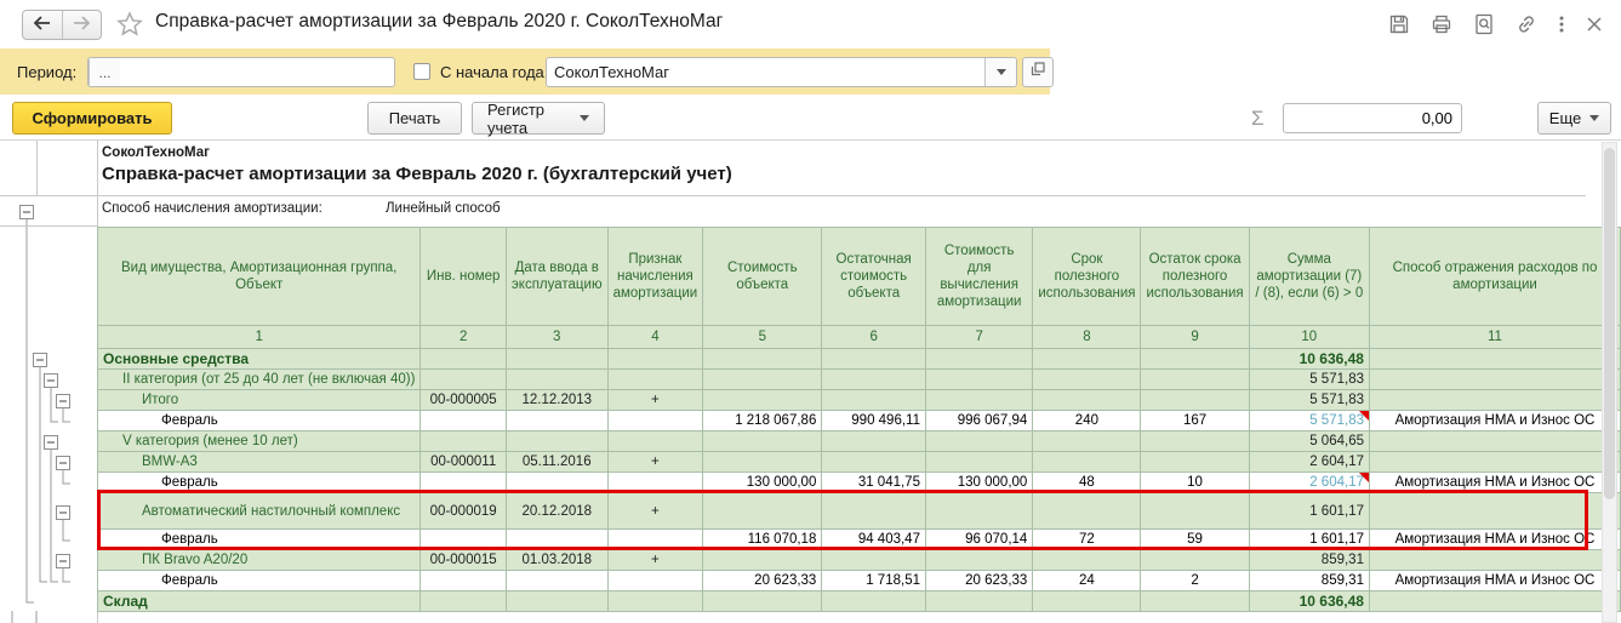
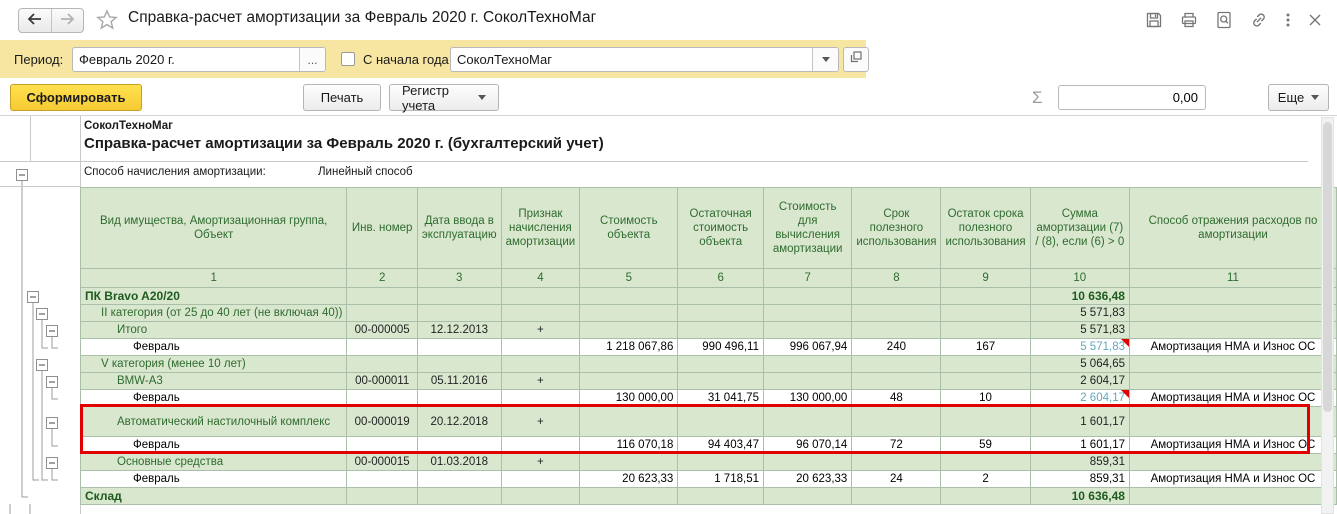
  Справка-расчет амортизации за Февраль 2020 г. СоколТехноМаг
  Период:
  С начала года
+ Февраль 2020 г.
  ...
  СоколТехноМаг
  Сформировать
  Печать
  Регистр учета
  Σ
  0,00
  Еще
  СоколТехноМаг
  Справка-расчет амортизации за Февраль 2020 г. (бухгалтерский учет)
  Способ начисления амортизации:
  Линейный способ
  Вид имущества, Амортизационная группа, Объект	Инв. номер	Дата ввода в эксплуатацию	Признак начисления амортизации	Стоимость объекта	Остаточная стоимость объекта	Стоимость для вычисления амортизации	Срок полезного использования	Остаток срока полезного использования	Сумма амортизации (7) / (8), если (6) > 0	Способ отражения расходов по амортизации
  1	2	3	4	5	6	7	8	9	10	11
- Основные средства									10 636,48
+ ПК Bravo A20/20									10 636,48
  II категория (от 25 до 40 лет (не включая 40))									5 571,83
  Итого	00-000005	12.12.2013	+						5 571,83
  Февраль				1 218 067,86	990 496,11	996 067,94	240	167	5 571,83	Амортизация НМА и Износ ОС
  V категория (менее 10 лет)									5 064,65
  BMW-A3	00-000011	05.11.2016	+						2 604,17
  Февраль				130 000,00	31 041,75	130 000,00	48	10	2 604,17	Амортизация НМА и Износ ОС
  Автоматический настилочный комплекс	00-000019	20.12.2018	+						1 601,17
  Февраль				116 070,18	94 403,47	96 070,14	72	59	1 601,17	Амортизация НМА и Износ ОС
- ПК Bravo A20/20	00-000015	01.03.2018	+						859,31
+ Основные средства	00-000015	01.03.2018	+						859,31
  Февраль				20 623,33	1 718,51	20 623,33	24	2	859,31	Амортизация НМА и Износ ОС
  Склад									10 636,48
